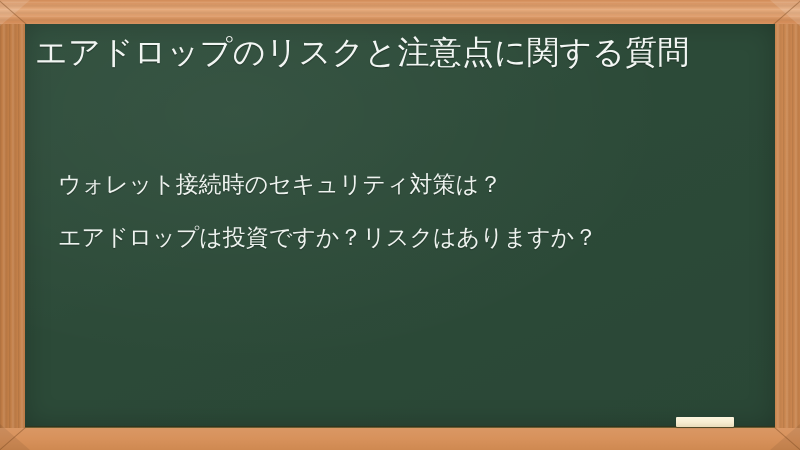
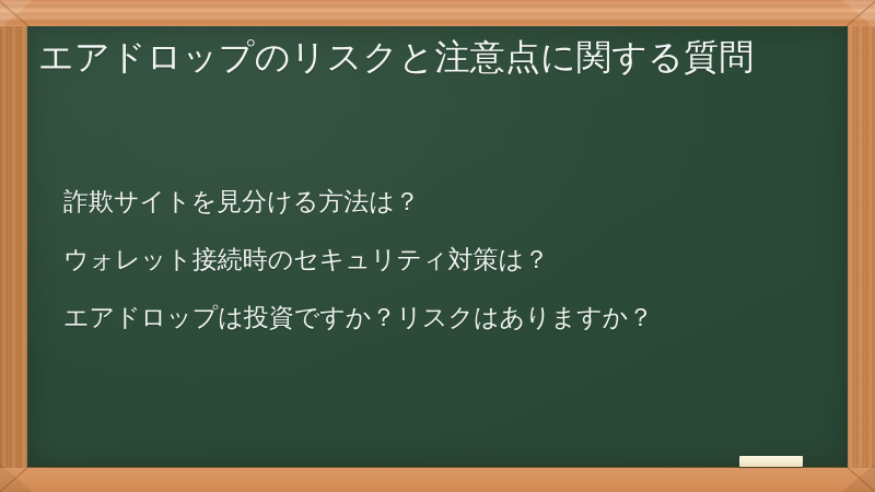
  エアドロップのリスクと注意点に関する質問
+ 詐欺サイトを見分ける方法は？
  ウォレット接続時のセキュリティ対策は？
  エアドロップは投資ですか？リスクはありますか？
